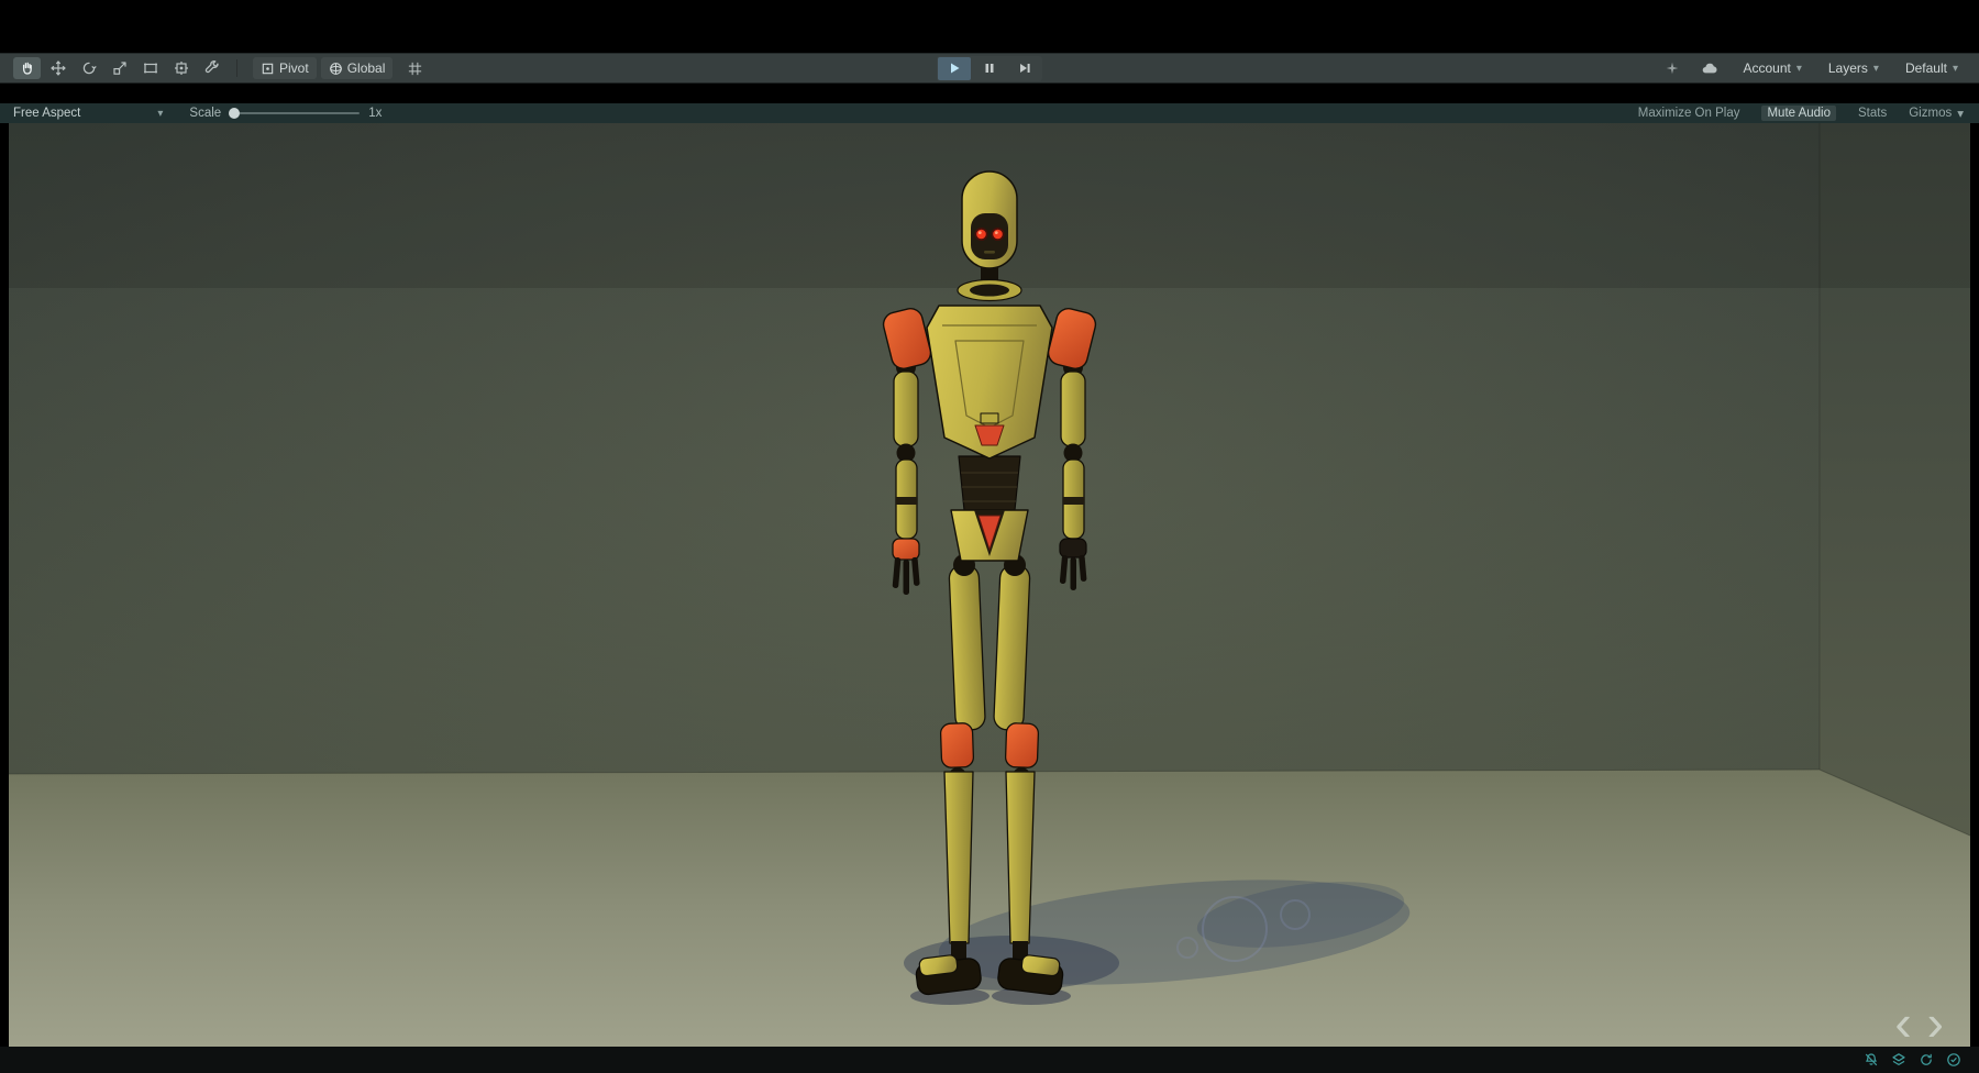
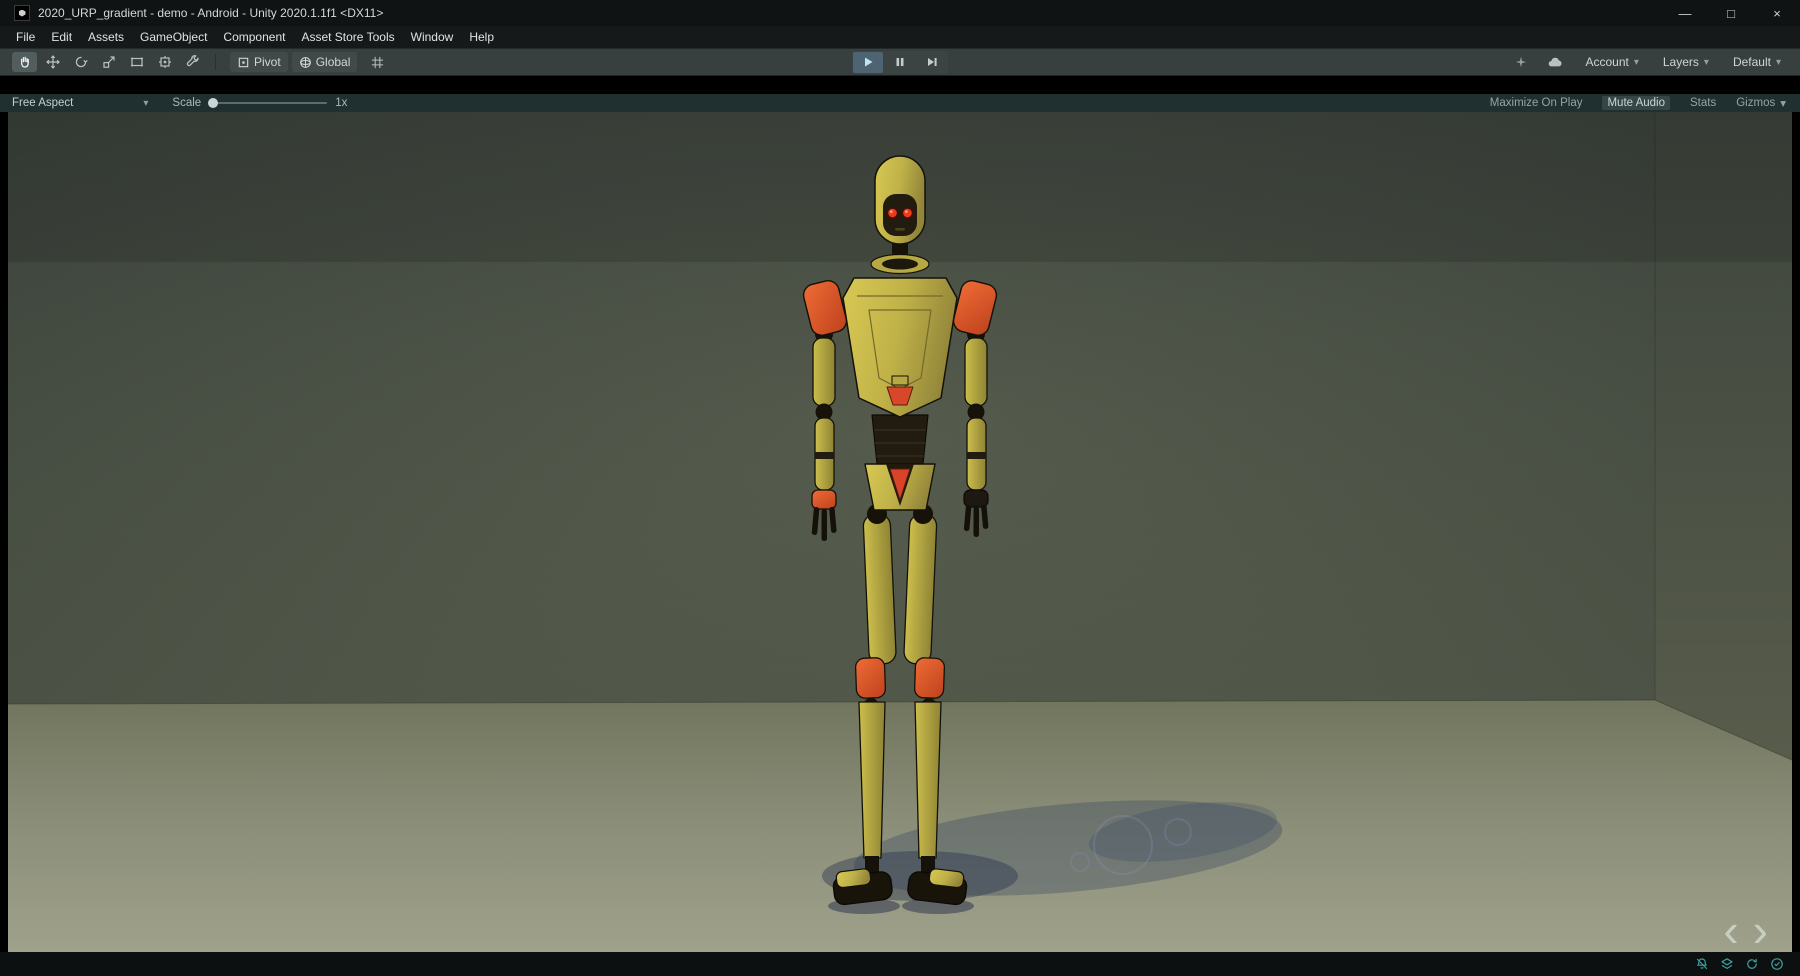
+ 2020_URP_gradient - demo - Android - Unity 2020.1.1f1 <DX11>
+ —
+ □
+ ×
+ File
+ Edit
+ Assets
+ GameObject
+ Component
+ Asset Store Tools
+ Window
+ Help
  Pivot
  Global
  Account
  ▾
  Layers
  ▾
  Default
  ▾
  Free Aspect
  ▾
  Scale
  1x
  Maximize On Play
  Mute Audio
  Stats
  Gizmos
  ▾
  ‹
  ›
